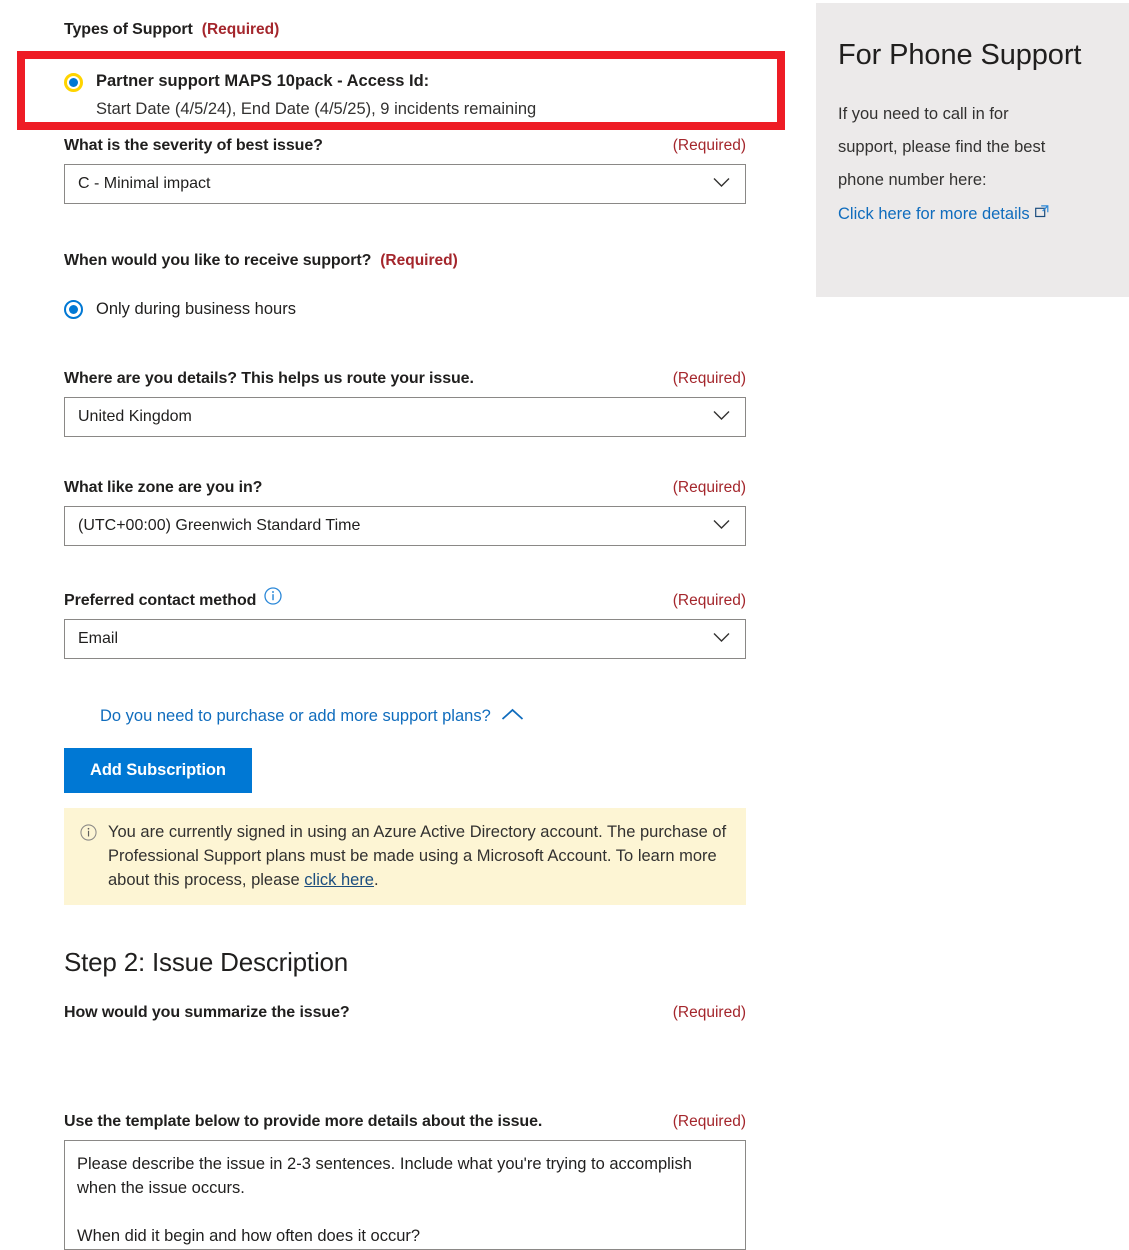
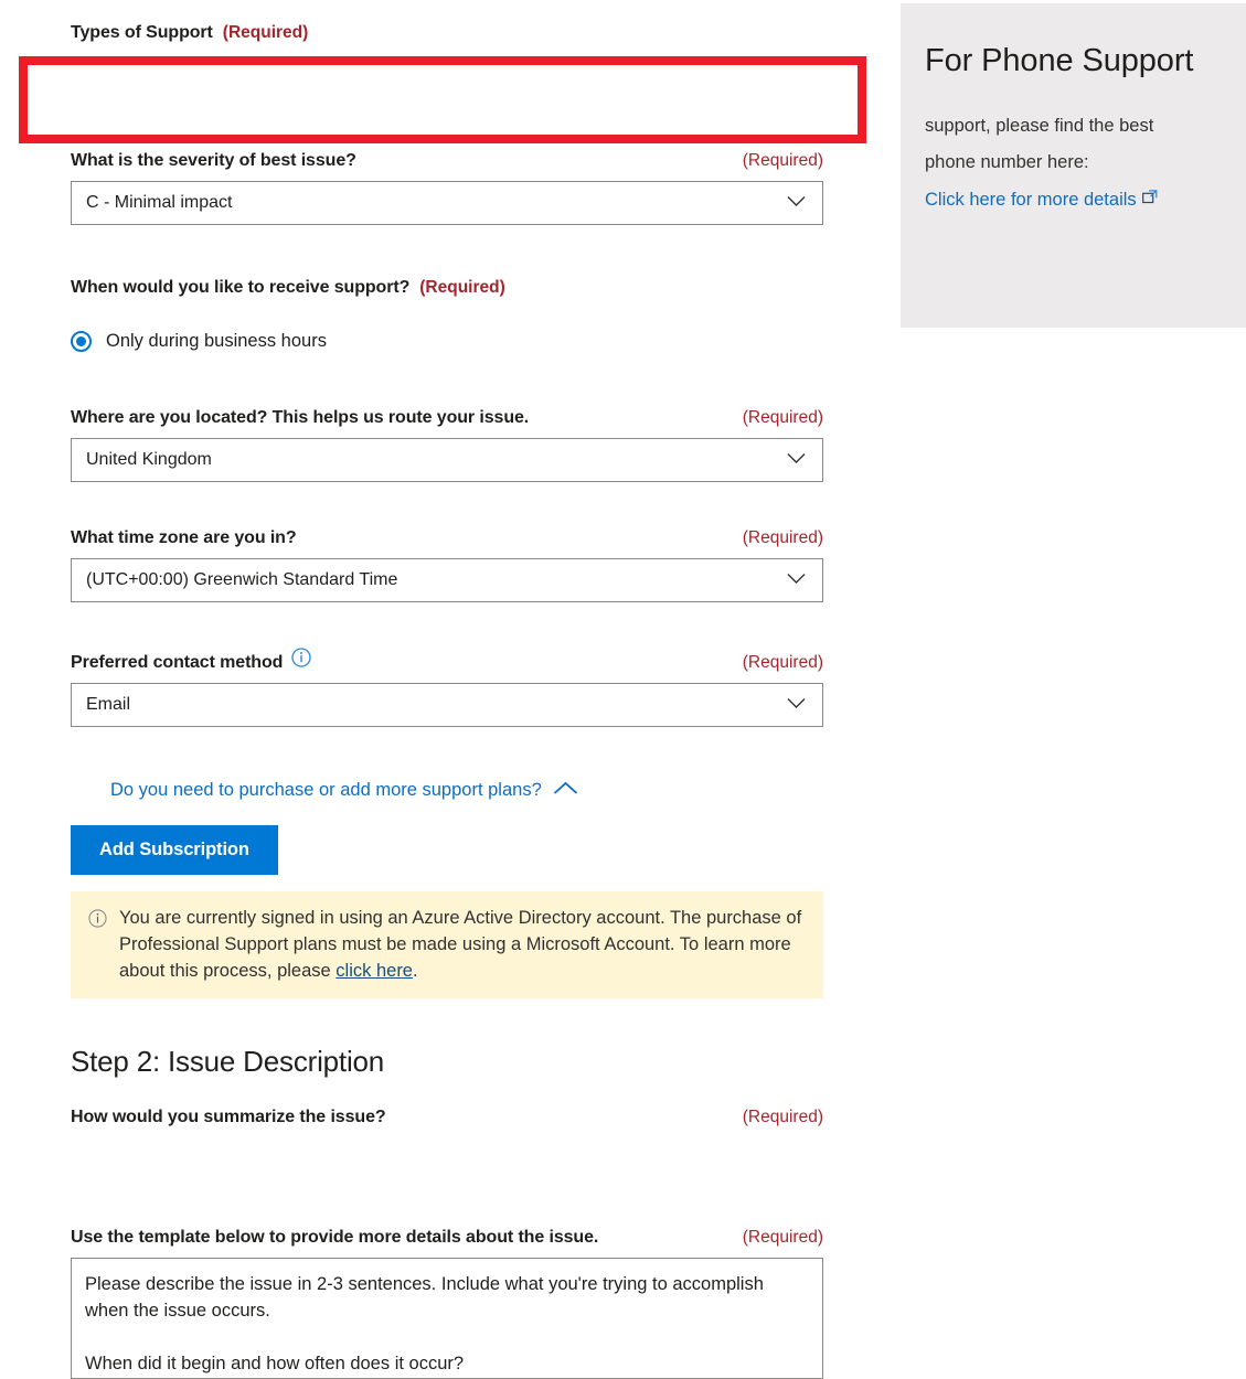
  Types of Support
  (Required)
- Partner support MAPS 10pack - Access Id:
- Start Date (4/5/24), End Date (4/5/25), 9 incidents remaining
  What is the severity of best issue?
  (Required)
  C - Minimal impact
  When would you like to receive support?
  (Required)
  Only during business hours
- Where are you details? This helps us route your issue.
+ Where are you located? This helps us route your issue.
  (Required)
  United Kingdom
- What like zone are you in?
+ What time zone are you in?
  (Required)
  (UTC+00:00) Greenwich Standard Time
  Preferred contact method
  (Required)
  Email
  Do you need to purchase or add more support plans?
  Add Subscription
  You are currently signed in using an Azure Active Directory account. The purchase of Professional Support plans must be made using a Microsoft Account. To learn more about this process, please click here.
  Step 2: Issue Description
  How would you summarize the issue?
  (Required)
  Use the template below to provide more details about the issue.
  (Required)
  For Phone Support
- If you need to call in for
  support, please find the best
  phone number here:
  Click here for more details
